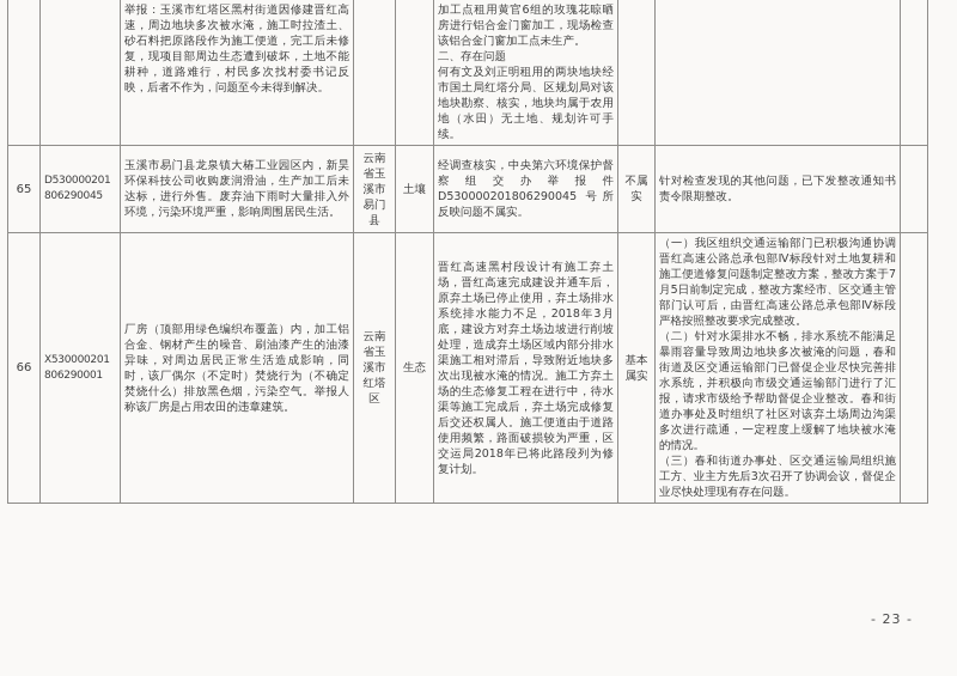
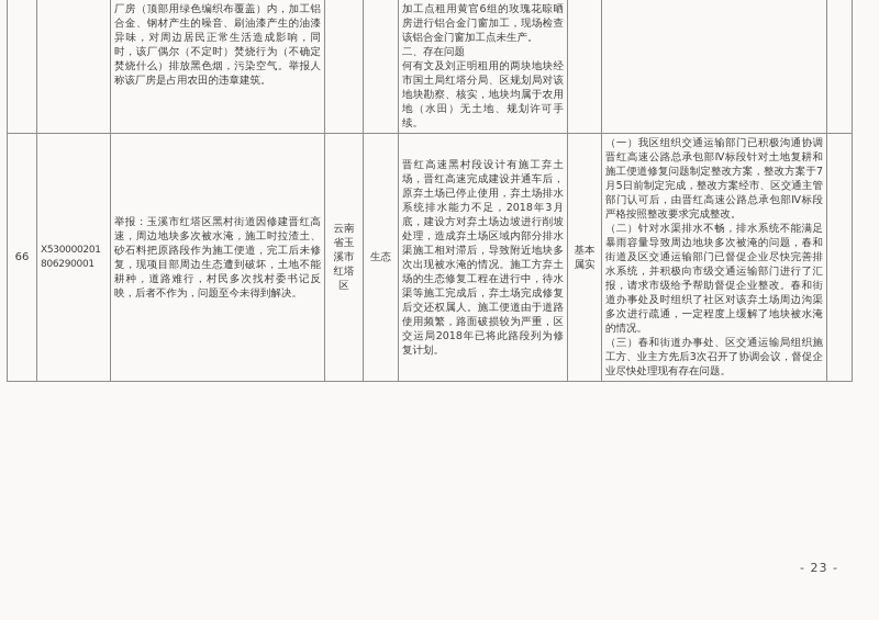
- 		举报：玉溪市红塔区黑村街道因修建晋红高速，周边地块多次被水淹，施工时拉渣土、砂石料把原路段作为施工便道，完工后未修复，现项目部周边生态遭到破坏，土地不能耕种，道路难行，村民多次找村委书记反映，后者不作为，问题至今未得到解决。			加工点租用黄官6组的玫瑰花晾晒房进行铝合金门窗加工，现场检查该铝合金门窗加工点未生产。 二、存在问题 何有文及刘正明租用的两块地块经市国土局红塔分局、区规划局对该地块勘察、核实，地块均属于农用地（水田）无土地、规划许可手续。
+ 		厂房（顶部用绿色编织布覆盖）内，加工铝合金、钢材产生的噪音、刷油漆产生的油漆异味，对周边居民正常生活造成影响，同时，该厂偶尔（不定时）焚烧行为（不确定焚烧什么）排放黑色烟，污染空气。举报人称该厂房是占用农田的违章建筑。			加工点租用黄官6组的玫瑰花晾晒房进行铝合金门窗加工，现场检查该铝合金门窗加工点未生产。 二、存在问题 何有文及刘正明租用的两块地块经市国土局红塔分局、区规划局对该地块勘察、核实，地块均属于农用地（水田）无土地、规划许可手续。
- 65	D530000201806290045	玉溪市易门县龙泉镇大椿工业园区内，新昊环保科技公司收购废润滑油，生产加工后未达标，进行外售。废弃油下雨时大量排入外环境，污染环境严重，影响周围居民生活。	云南省玉溪市易门县	土壤	经调查核实，中央第六环境保护督察组交办举报件 D530000201806290045 号所反映问题不属实。	不属实	针对检查发现的其他问题，已下发整改通知书责令限期整改。
- 66	X530000201806290001	厂房（顶部用绿色编织布覆盖）内，加工铝合金、钢材产生的噪音、刷油漆产生的油漆异味，对周边居民正常生活造成影响，同时，该厂偶尔（不定时）焚烧行为（不确定焚烧什么）排放黑色烟，污染空气。举报人称该厂房是占用农田的违章建筑。	云南省玉溪市红塔区	生态	晋红高速黑村段设计有施工弃土场，晋红高速完成建设并通车后，原弃土场已停止使用，弃土场排水系统排水能力不足，2018年3月底，建设方对弃土场边坡进行削坡处理，造成弃土场区域内部分排水渠施工相对滞后，导致附近地块多次出现被水淹的情况。施工方弃土场的生态修复工程在进行中，待水渠等施工完成后，弃土场完成修复后交还权属人。施工便道由于道路使用频繁，路面破损较为严重，区交运局2018年已将此路段列为修复计划。	基本属实	（一）我区组织交通运输部门已积极沟通协调晋红高速公路总承包部Ⅳ标段针对土地复耕和施工便道修复问题制定整改方案，整改方案于7月5日前制定完成，整改方案经市、区交通主管部门认可后，由晋红高速公路总承包部Ⅳ标段严格按照整改要求完成整改。 （二）针对水渠排水不畅，排水系统不能满足暴雨容量导致周边地块多次被淹的问题，春和街道及区交通运输部门已督促企业尽快完善排水系统，并积极向市级交通运输部门进行了汇报，请求市级给予帮助督促企业整改。春和街道办事处及时组织了社区对该弃土场周边沟渠多次进行疏通，一定程度上缓解了地块被水淹的情况。 （三）春和街道办事处、区交通运输局组织施工方、业主方先后3次召开了协调会议，督促企业尽快处理现有存在问题。
+ 66	X530000201806290001	举报：玉溪市红塔区黑村街道因修建晋红高速，周边地块多次被水淹，施工时拉渣土、砂石料把原路段作为施工便道，完工后未修复，现项目部周边生态遭到破坏，土地不能耕种，道路难行，村民多次找村委书记反映，后者不作为，问题至今未得到解决。	云南省玉溪市红塔区	生态	晋红高速黑村段设计有施工弃土场，晋红高速完成建设并通车后，原弃土场已停止使用，弃土场排水系统排水能力不足，2018年3月底，建设方对弃土场边坡进行削坡处理，造成弃土场区域内部分排水渠施工相对滞后，导致附近地块多次出现被水淹的情况。施工方弃土场的生态修复工程在进行中，待水渠等施工完成后，弃土场完成修复后交还权属人。施工便道由于道路使用频繁，路面破损较为严重，区交运局2018年已将此路段列为修复计划。	基本属实	（一）我区组织交通运输部门已积极沟通协调晋红高速公路总承包部Ⅳ标段针对土地复耕和施工便道修复问题制定整改方案，整改方案于7月5日前制定完成，整改方案经市、区交通主管部门认可后，由晋红高速公路总承包部Ⅳ标段严格按照整改要求完成整改。 （二）针对水渠排水不畅，排水系统不能满足暴雨容量导致周边地块多次被淹的问题，春和街道及区交通运输部门已督促企业尽快完善排水系统，并积极向市级交通运输部门进行了汇报，请求市级给予帮助督促企业整改。春和街道办事处及时组织了社区对该弃土场周边沟渠多次进行疏通，一定程度上缓解了地块被水淹的情况。 （三）春和街道办事处、区交通运输局组织施工方、业主方先后3次召开了协调会议，督促企业尽快处理现有存在问题。
  - 23 -
